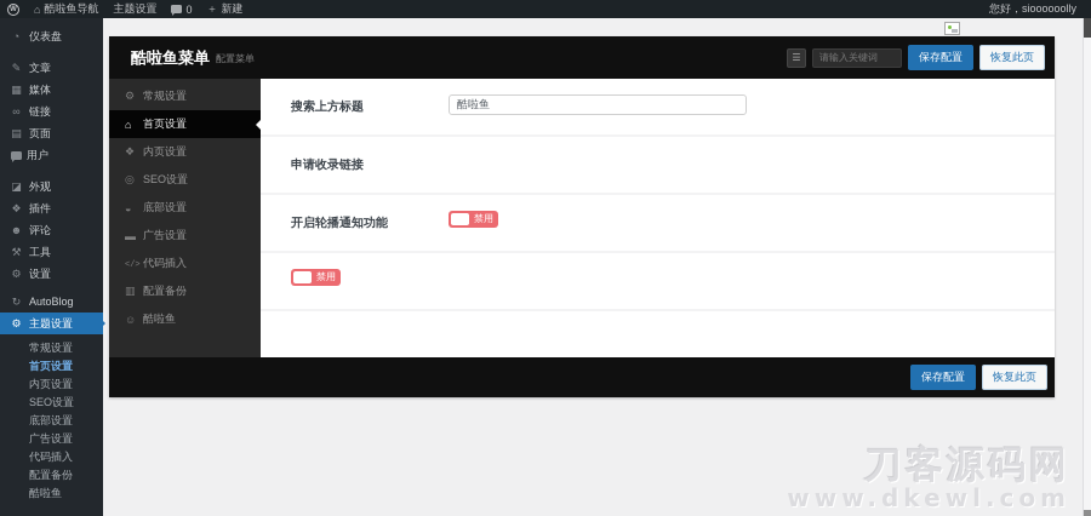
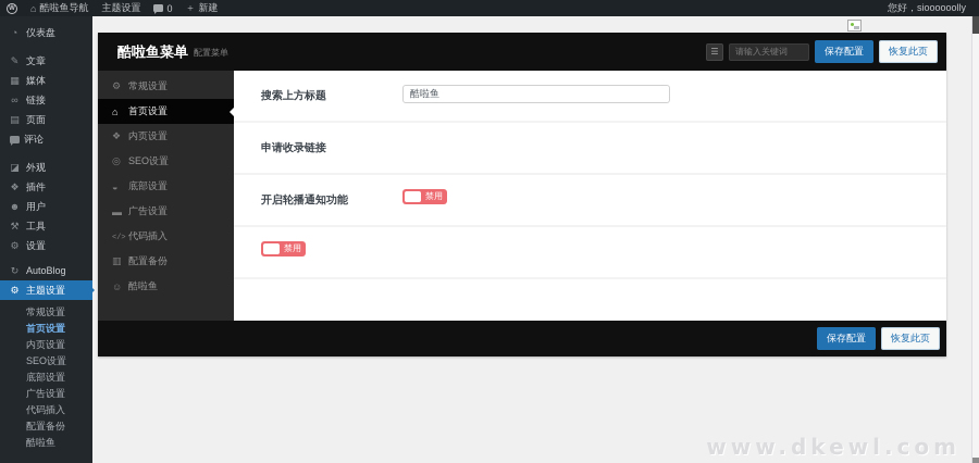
  酷啦鱼导航
  主题设置
  0
  新建
  您好，sioooooolly
  仪表盘
  文章
  媒体
  链接
  页面
- 用户
+ 评论
  外观
  插件
- 评论
+ 用户
  工具
  设置
  AutoBlog
  主题设置
  常规设置
  首页设置
  内页设置
  SEO设置
  底部设置
  广告设置
  代码插入
  配置备份
  酷啦鱼
  酷啦鱼菜单
  配置菜单
  请输入关键词
  保存配置
  恢复此页
  常规设置
  首页设置
  内页设置
  SEO设置
  底部设置
  广告设置
  代码插入
  配置备份
  酷啦鱼
  搜索上方标题
  酷啦鱼
  申请收录链接
  开启轮播通知功能
  禁用
  禁用
  保存配置
  恢复此页
- 刀客源码网
  www.dkewl.com
